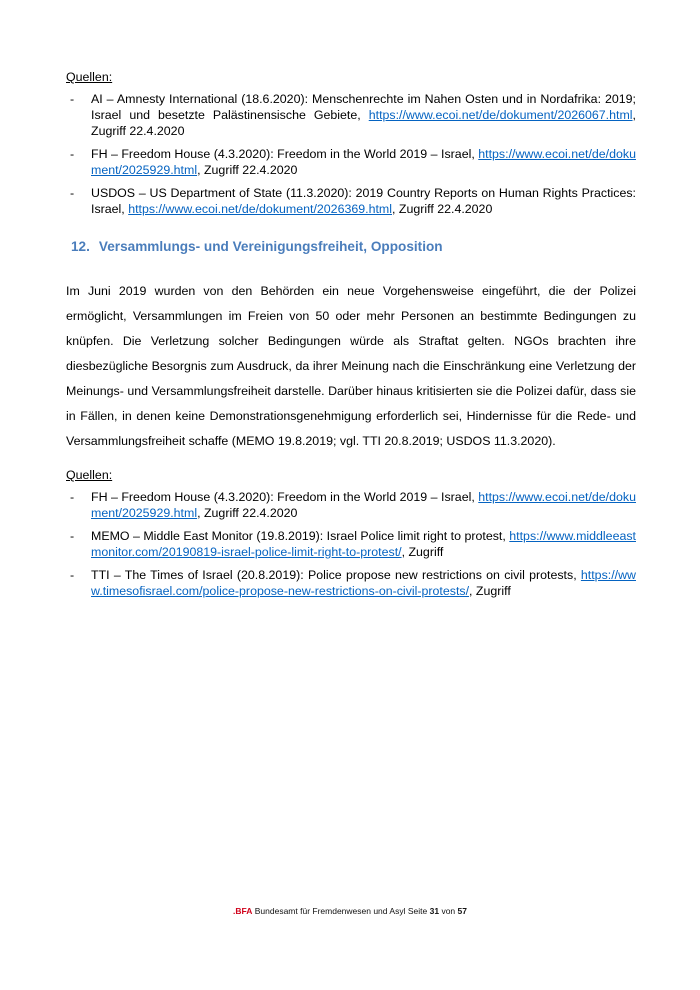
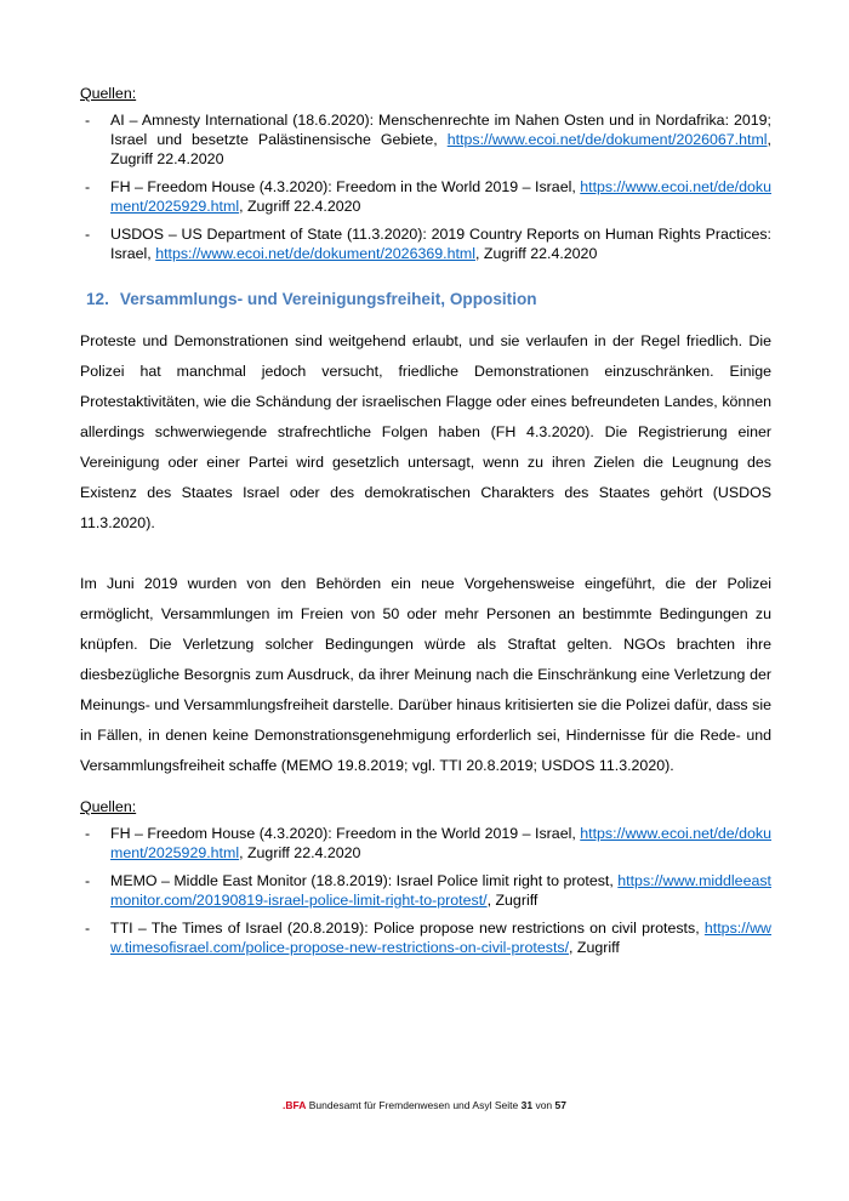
  Quellen:
  -
  AI – Amnesty International (18.6.2020): Menschenrechte im Nahen Osten und in Nordafrika: 2019; Israel und besetzte Palästinensische Gebiete, https://www.ecoi.net/de/dokument/2026067.html, Zugriff 22.4.2020
  -
  FH – Freedom House (4.3.2020): Freedom in the World 2019 – Israel, https://www.ecoi.net/de/dokument/2025929.html, Zugriff 22.4.2020
  -
  USDOS – US Department of State (11.3.2020): 2019 Country Reports on Human Rights Practices: Israel, https://www.ecoi.net/de/dokument/2026369.html, Zugriff 22.4.2020
  12. Versammlungs- und Vereinigungsfreiheit, Opposition
+ Proteste und Demonstrationen sind weitgehend erlaubt, und sie verlaufen in der Regel friedlich. Die Polizei hat manchmal jedoch versucht, friedliche Demonstrationen einzuschränken. Einige Protestaktivitäten, wie die Schändung der israelischen Flagge oder eines befreundeten Landes, können allerdings schwerwiegende strafrechtliche Folgen haben (FH 4.3.2020). Die Registrierung einer Vereinigung oder einer Partei wird gesetzlich untersagt, wenn zu ihren Zielen die Leugnung des Existenz des Staates Israel oder des demokratischen Charakters des Staates gehört (USDOS 11.3.2020).
  Im Juni 2019 wurden von den Behörden ein neue Vorgehensweise eingeführt, die der Polizei ermöglicht, Versammlungen im Freien von 50 oder mehr Personen an bestimmte Bedingungen zu knüpfen. Die Verletzung solcher Bedingungen würde als Straftat gelten. NGOs brachten ihre diesbezügliche Besorgnis zum Ausdruck, da ihrer Meinung nach die Einschränkung eine Verletzung der Meinungs- und Versammlungsfreiheit darstelle. Darüber hinaus kritisierten sie die Polizei dafür, dass sie in Fällen, in denen keine Demonstrationsgenehmigung erforderlich sei, Hindernisse für die Rede- und Versammlungsfreiheit schaffe (MEMO 19.8.2019; vgl. TTI 20.8.2019; USDOS 11.3.2020).
  Quellen:
  -
  FH – Freedom House (4.3.2020): Freedom in the World 2019 – Israel, https://www.ecoi.net/de/dokument/2025929.html, Zugriff 22.4.2020
  -
- MEMO – Middle East Monitor (19.8.2019): Israel Police limit right to protest, https://www.middleeastmonitor.com/20190819-israel-police-limit-right-to-protest/, Zugriff
+ MEMO – Middle East Monitor (18.8.2019): Israel Police limit right to protest, https://www.middleeastmonitor.com/20190819-israel-police-limit-right-to-protest/, Zugriff
  -
  TTI – The Times of Israel (20.8.2019): Police propose new restrictions on civil protests, https://www.timesofisrael.com/police-propose-new-restrictions-on-civil-protests/, Zugriff
  .BFA Bundesamt für Fremdenwesen und Asyl Seite 31 von 57
